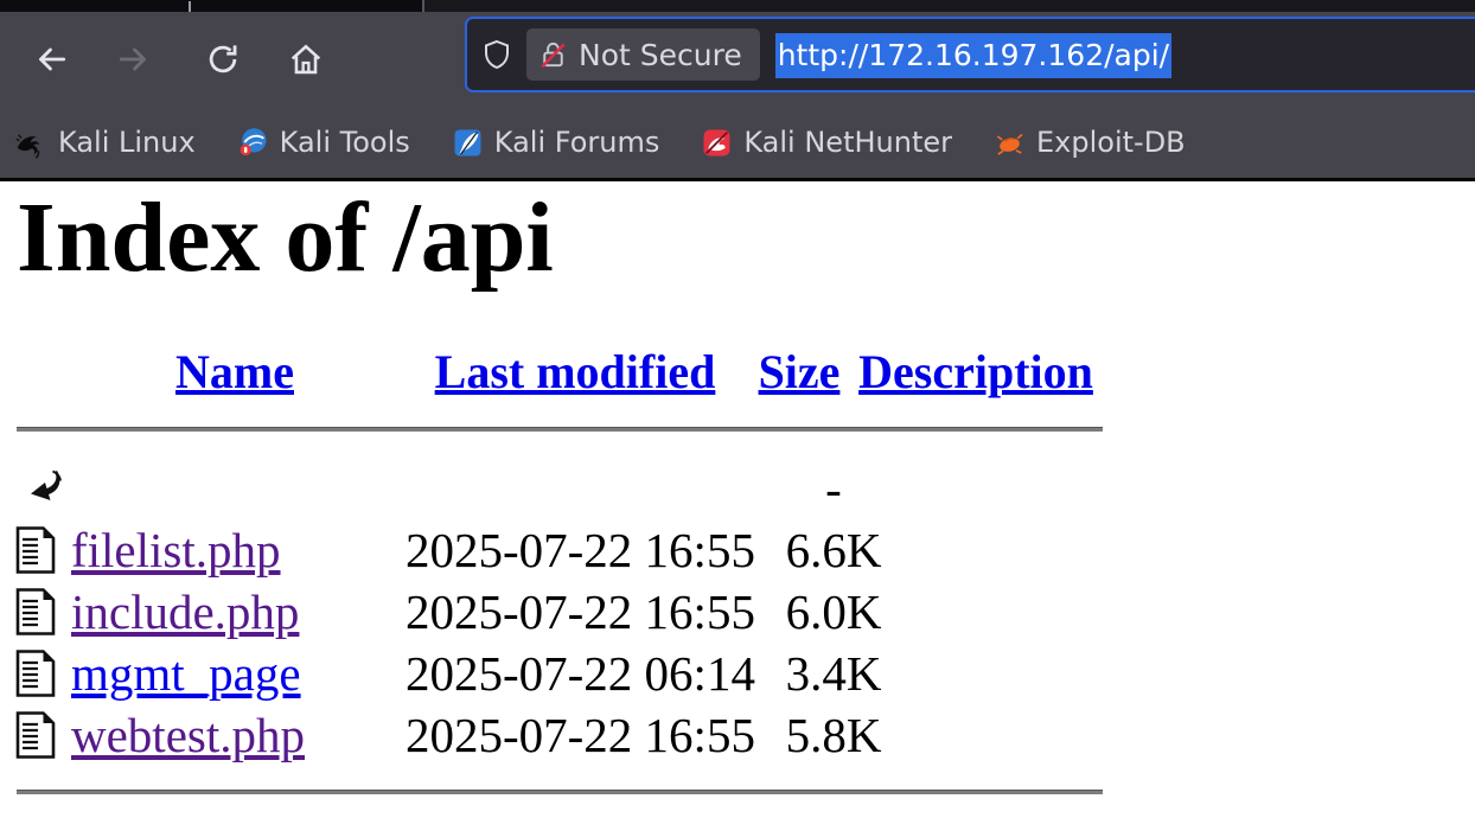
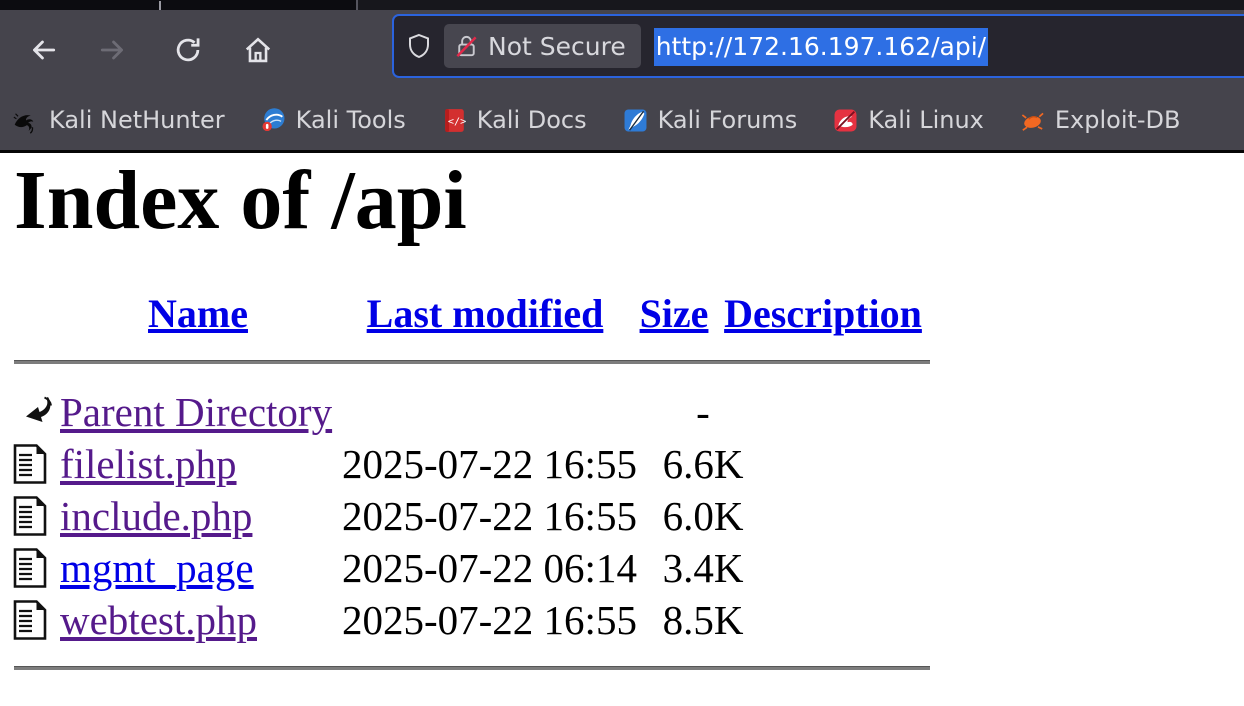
  Not Secure
  http://172.16.197.162/api/
- Kali Linux
+ Kali NetHunter
  Kali Tools
+ </>
+ Kali Docs
  Kali Forums
- Kali NetHunter
+ Kali Linux
  Exploit-DB
  Index of /api
  Name
  Last modified
  Size
  Description
+ Parent Directory
  -
  filelist.php
  2025-07-22 16:55
  6.6K
  include.php
  2025-07-22 16:55
  6.0K
  mgmt_page
  2025-07-22 06:14
  3.4K
  webtest.php
  2025-07-22 16:55
- 5.8K
+ 8.5K
